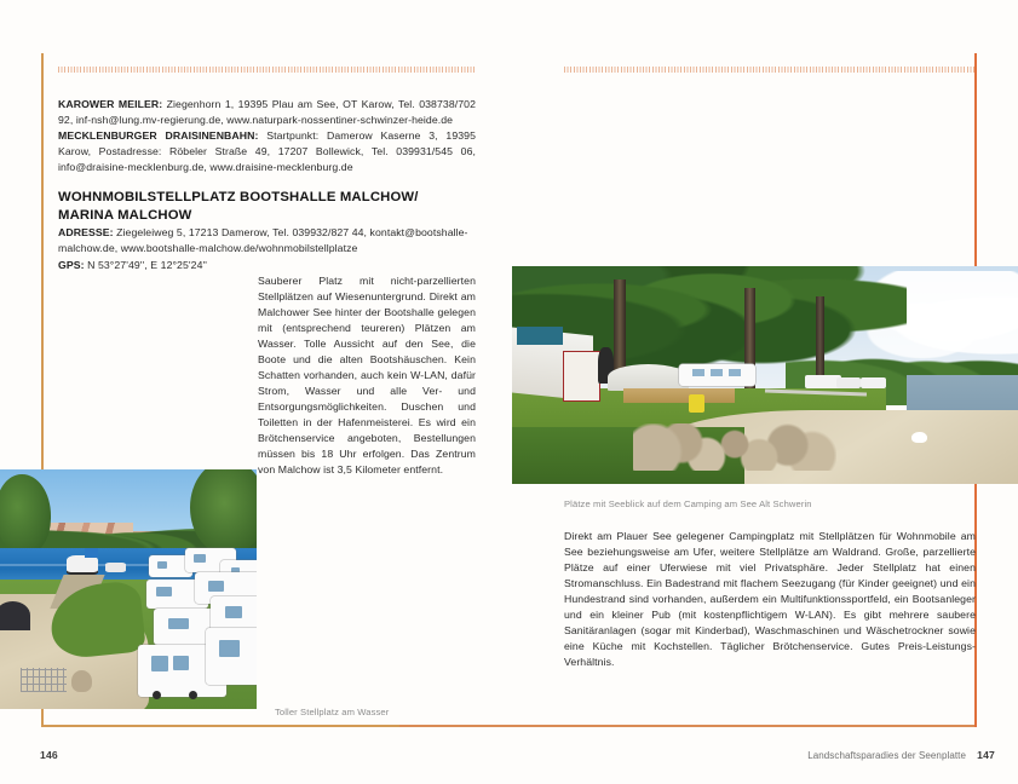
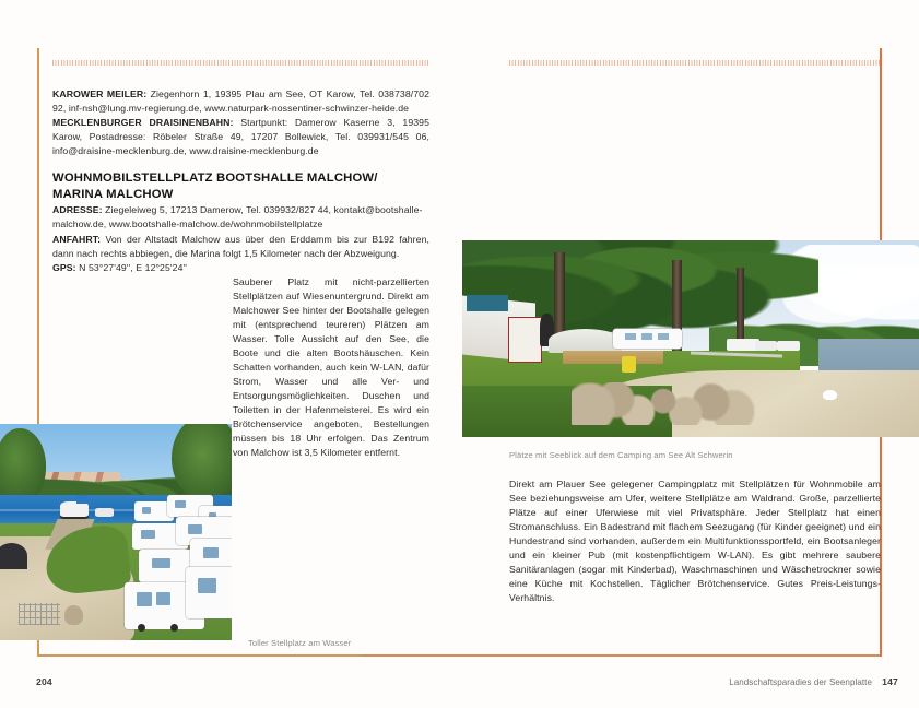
  KAROWER MEILER: Ziegenhorn 1, 19395 Plau am See, OT Karow, Tel. 038738/702 92, inf-nsh@lung.mv-regierung.de, www.naturpark-nossentiner-schwinzer-heide.de
  MECKLENBURGER DRAISINENBAHN: Startpunkt: Damerow Kaserne 3, 19395 Karow, Postadresse: Röbeler Straße 49, 17207 Bollewick, Tel. 039931/545 06, info@draisine-mecklenburg.de, www.draisine-mecklenburg.de
  WOHNMOBILSTELLPLATZ BOOTSHALLE MALCHOW/ MARINA MALCHOW
  ADRESSE: Ziegeleiweg 5, 17213 Damerow, Tel. 039932/827 44, kontakt@bootshalle-malchow.de, www.bootshalle-malchow.de/wohnmobilstellplatze
+ ANFAHRT: Von der Altstadt Malchow aus über den Erddamm bis zur B192 fahren, dann nach rechts abbiegen, die Marina folgt 1,5 Kilometer nach der Abzweigung.
  GPS: N 53°27'49'', E 12°25'24''
  Sauberer Platz mit nicht-parzellierten Stellplätzen auf Wiesenuntergrund. Direkt am Malchower See hinter der Bootshalle gelegen mit (entsprechend teureren) Plätzen am Wasser. Tolle Aussicht auf den See, die Boote und die alten Bootshäuschen. Kein Schatten vorhanden, auch kein W-LAN, dafür Strom, Wasser und alle Ver- und Entsorgungsmöglichkeiten. Duschen und Toiletten in der Hafenmeisterei. Es wird ein Brötchenservice angeboten, Bestellungen müssen bis 18 Uhr erfolgen. Das Zentrum von Malchow ist 3,5 Kilometer entfernt.
  Direkt am Plauer See gelegener Campingplatz mit Stellplätzen für Wohnmobile am See beziehungsweise am Ufer, weitere Stellplätze am Waldrand. Große, parzellierte Plätze auf einer Uferwiese mit viel Privatsphäre. Jeder Stellplatz hat einen Stromanschluss. Ein Badestrand mit flachem Seezugang (für Kinder geeignet) und ein Hundestrand sind vorhanden, außerdem ein Multifunktionssportfeld, ein Bootsanleger und ein kleiner Pub (mit kostenpflichtigem W-LAN). Es gibt mehrere saubere Sanitäranlagen (sogar mit Kinderbad), Waschmaschinen und Wäschetrockner sowie eine Küche mit Kochstellen. Täglicher Brötchenservice. Gutes Preis-Leistungs-Verhältnis.
  Toller Stellplatz am Wasser
  Plätze mit Seeblick auf dem Camping am See Alt Schwerin
- 146
+ 204
  Landschaftsparadies der Seenplatte
  147
